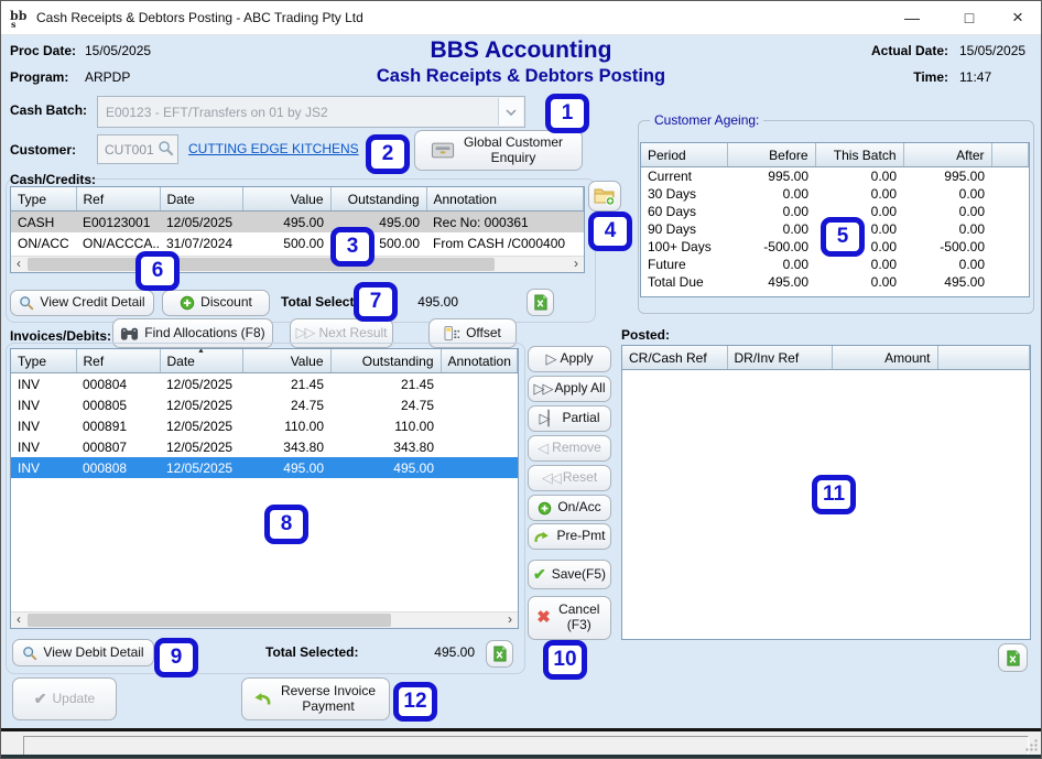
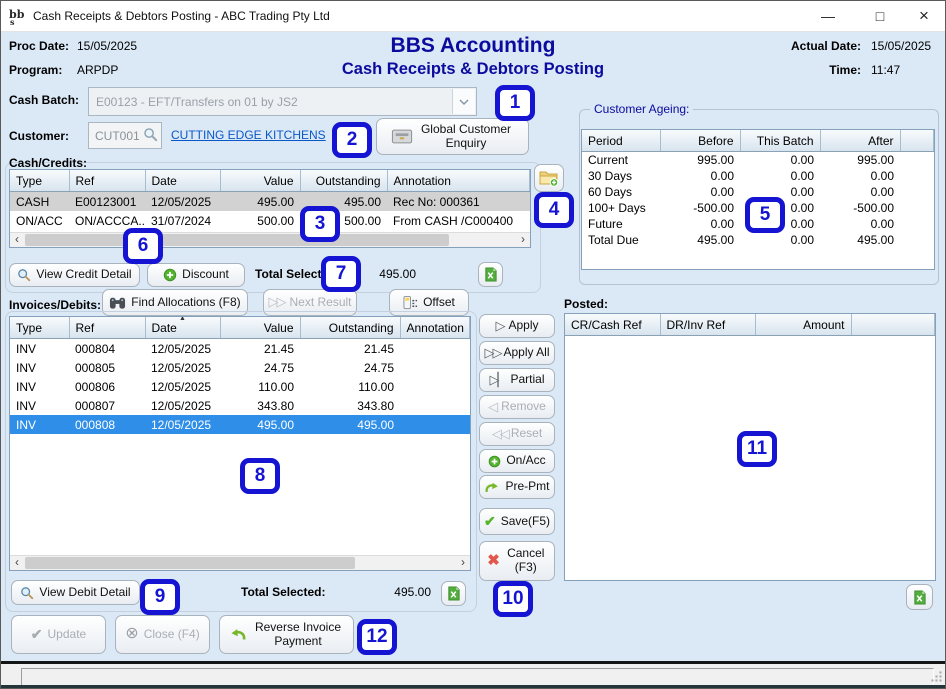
  bb
  s
  Cash Receipts & Debtors Posting - ABC Trading Pty Ltd
  —
  □
  ×
  Proc Date:
  15/05/2025
  Program:
  ARPDP
  BBS Accounting
  Cash Receipts & Debtors Posting
  Actual Date:
  15/05/2025
  Time:
  11:47
  Cash Batch:
  E00123 - EFT/Transfers on 01 by JS2
  Customer:
  CUT001
  CUTTING EDGE KITCHENS
  Global Customer Enquiry
  Cash/Credits:
  Type	Ref	Date	Value	Outstanding	Annotation
  CASH	E00123001	12/05/2025	495.00	495.00	Rec No: 000361
  ON/ACC	ON/ACCCA..	31/07/2024	500.00	500.00	From CASH /C000400
  ‹
  ›
  View Credit Detail
  Discount
  Total Select
  495.00
  Invoices/Debits:
  Find Allocations (F8)
  ▷▷
  Next Result
  Offset
  Type	Ref	Date	Value	Outstanding	Annotation
  INV	000804	12/05/2025	21.45	21.45
  INV	000805	12/05/2025	24.75	24.75
- INV	000891	12/05/2025	110.00	110.00
+ INV	000806	12/05/2025	110.00	110.00
  INV	000807	12/05/2025	343.80	343.80
  INV	000808	12/05/2025	495.00	495.00
  ‹
  ›
  View Debit Detail
  Total Selected:
  495.00
  ✔
  Update
+ ⊗
+ Close (F4)
  Reverse Invoice Payment
  ▷
  Apply
  ▷▷
  Apply All
  ▷▏
  Partial
  ◁
  Remove
  ◁◁
  Reset
  On/Acc
  Pre-Pmt
  ✔
  Save(F5)
  ✖
  Cancel (F3)
  Posted:
  CR/Cash Ref	DR/Inv Ref	Amount
  Customer Ageing:
  Period	Before	This Batch	After
  Current	995.00	0.00	995.00
  30 Days	0.00	0.00	0.00
  60 Days	0.00	0.00	0.00
- 90 Days	0.00	0.00	0.00
  100+ Days	-500.00	0.00	-500.00
  Future	0.00	0.00	0.00
  Total Due	495.00	0.00	495.00
  1
  2
  3
  4
  5
  6
  7
  8
  9
  10
  11
  12
